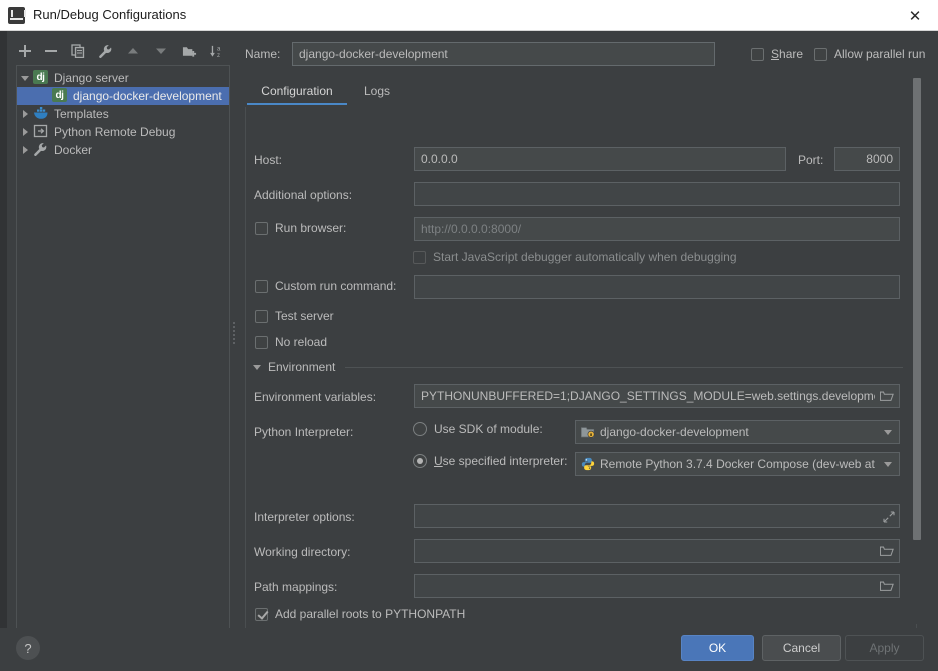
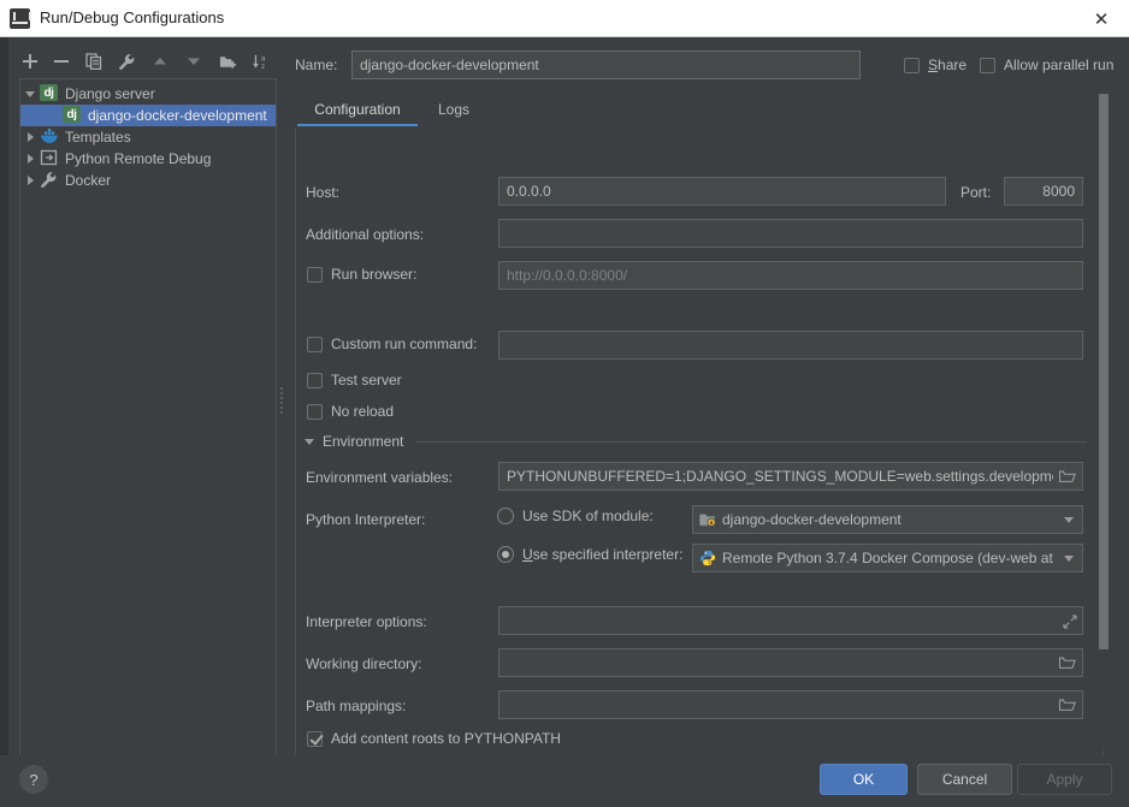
  Run/Debug Configurations
  ✕
  dj
  Django server
  dj
  django-docker-development
  Templates
  Python Remote Debug
  Docker
  Name:
  django-docker-development
  Share
  Allow parallel run
  Configuration
  Logs
  Host:
  0.0.0.0
  Port:
  8000
  Additional options:
  Run browser:
  http://0.0.0.0:8000/
- Start JavaScript debugger automatically when debugging
  Custom run command:
  Test server
  No reload
  Environment
  Environment variables:
  PYTHONUNBUFFERED=1;DJANGO_SETTINGS_MODULE=web.settings.developm
  Python Interpreter:
  Use SDK of module:
  django-docker-development
  Use specified interpreter:
  Remote Python 3.7.4 Docker Compose (dev-web at
  Interpreter options:
  Working directory:
  Path mappings:
- Add parallel roots to PYTHONPATH
+ Add content roots to PYTHONPATH
  ?
  OK
  Cancel
  Apply
